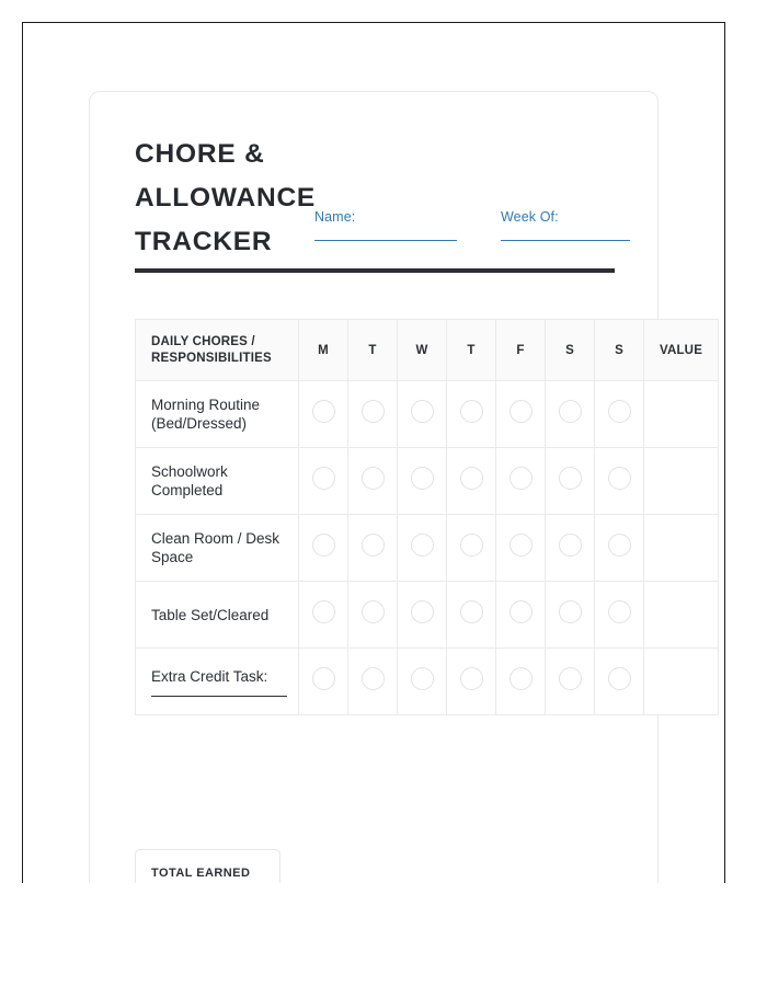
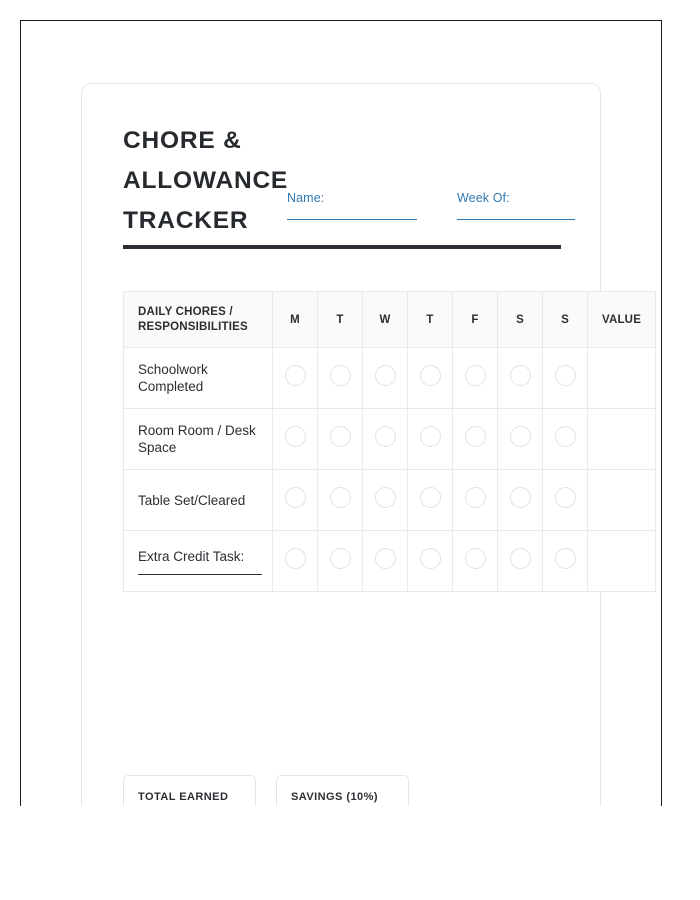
  CHORE & ALLOWANCE TRACKER
  Name:
  Week Of:
  DAILY CHORES / RESPONSIBILITIES	M	T	W	T	F	S	S	VALUE
- Morning Routine (Bed/Dressed)
  Schoolwork Completed
- Clean Room / Desk Space
+ Room Room / Desk Space
  Table Set/Cleared
  Extra Credit Task:
  TOTAL EARNED
+ SAVINGS (10%)
